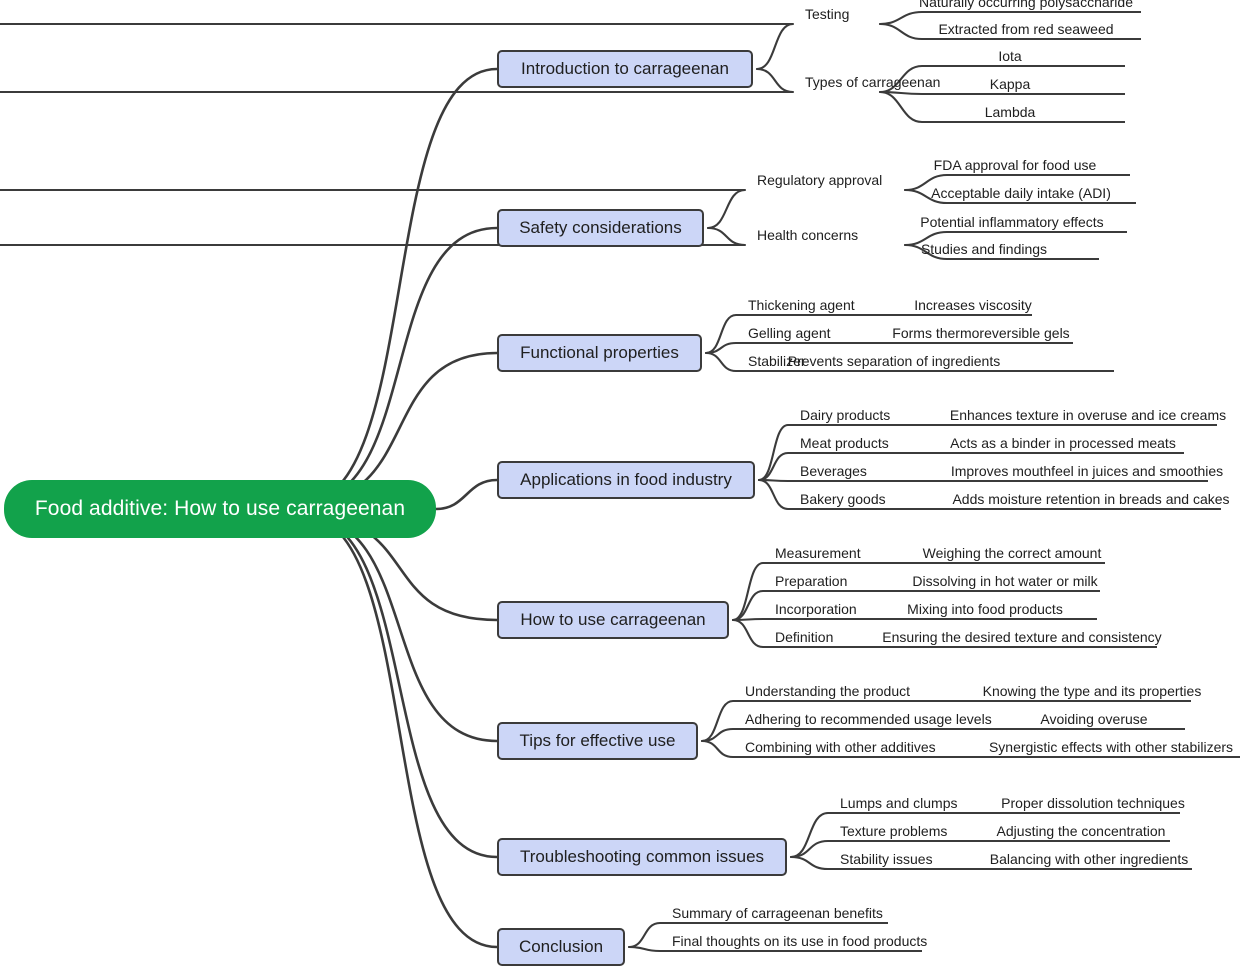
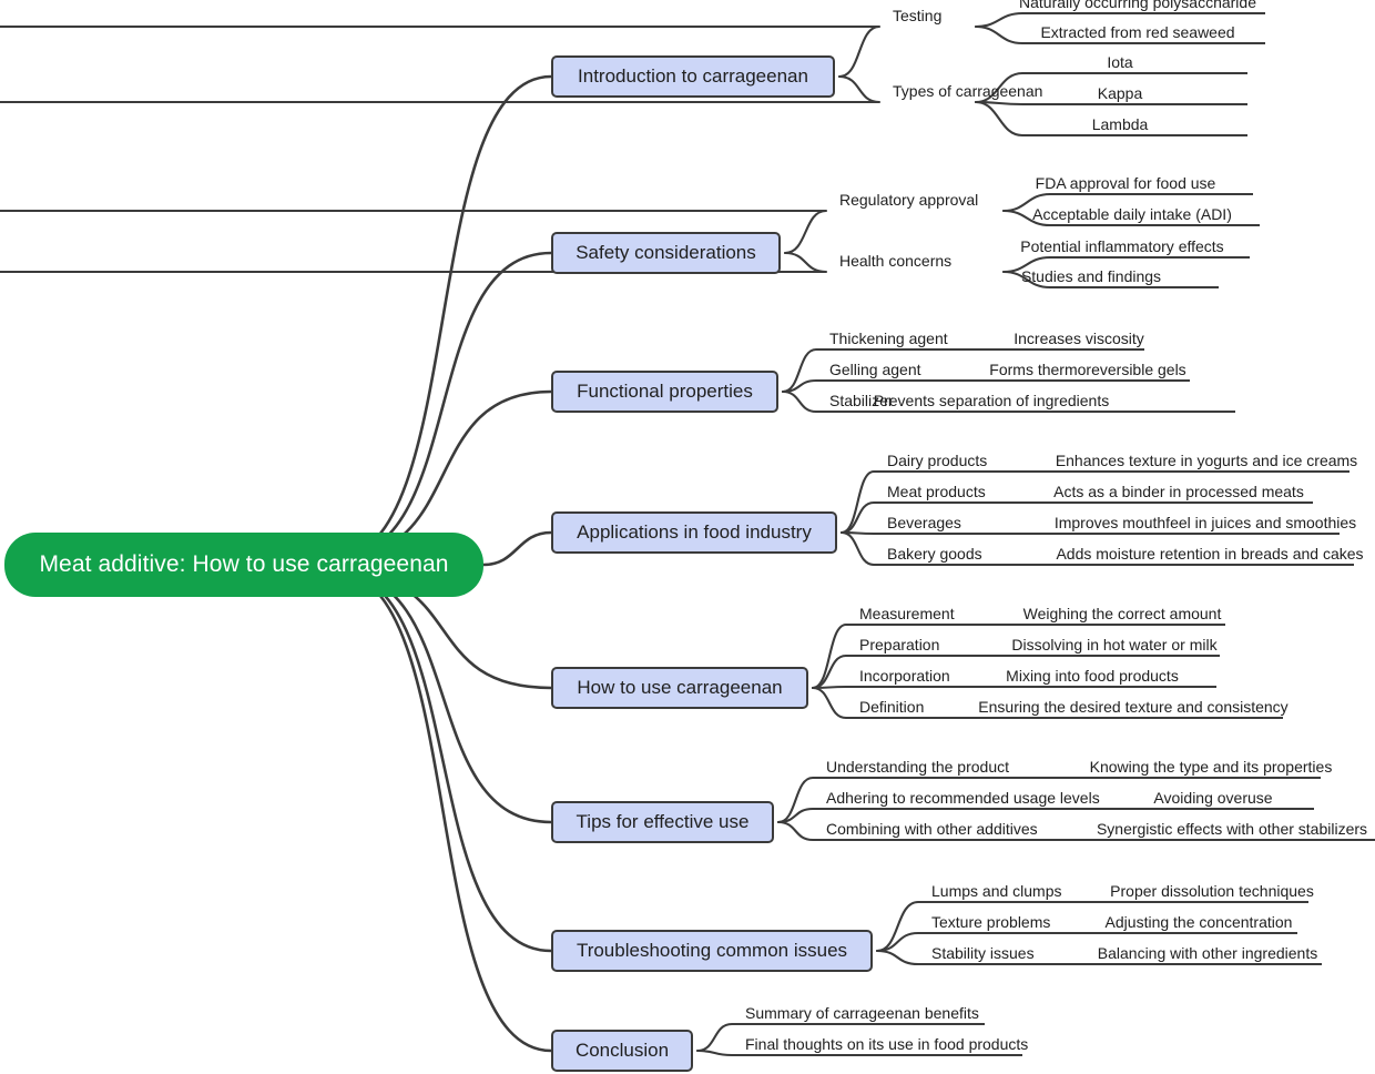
- Food additive: How to use carrageenan
+ Meat additive: How to use carrageenan
  Introduction to carrageenan
  Testing
  Naturally occurring polysaccharide
  Extracted from red seaweed
  Types of carrageenan
  Iota
  Kappa
  Lambda
  Safety considerations
  Regulatory approval
  FDA approval for food use
  Acceptable daily intake (ADI)
  Health concerns
  Potential inflammatory effects
  Studies and findings
  Functional properties
  Thickening agent
  Increases viscosity
  Gelling agent
  Forms thermoreversible gels
  Stabilizer
  Prevents separation of ingredients
  Applications in food industry
  Dairy products
- Enhances texture in overuse and ice creams
+ Enhances texture in yogurts and ice creams
  Meat products
  Acts as a binder in processed meats
  Beverages
  Improves mouthfeel in juices and smoothies
  Bakery goods
  Adds moisture retention in breads and cakes
  How to use carrageenan
  Measurement
  Weighing the correct amount
  Preparation
  Dissolving in hot water or milk
  Incorporation
  Mixing into food products
  Definition
  Ensuring the desired texture and consistency
  Tips for effective use
  Understanding the product
  Knowing the type and its properties
  Adhering to recommended usage levels
  Avoiding overuse
  Combining with other additives
  Synergistic effects with other stabilizers
  Troubleshooting common issues
  Lumps and clumps
  Proper dissolution techniques
  Texture problems
  Adjusting the concentration
  Stability issues
  Balancing with other ingredients
  Conclusion
  Summary of carrageenan benefits
  Final thoughts on its use in food products
